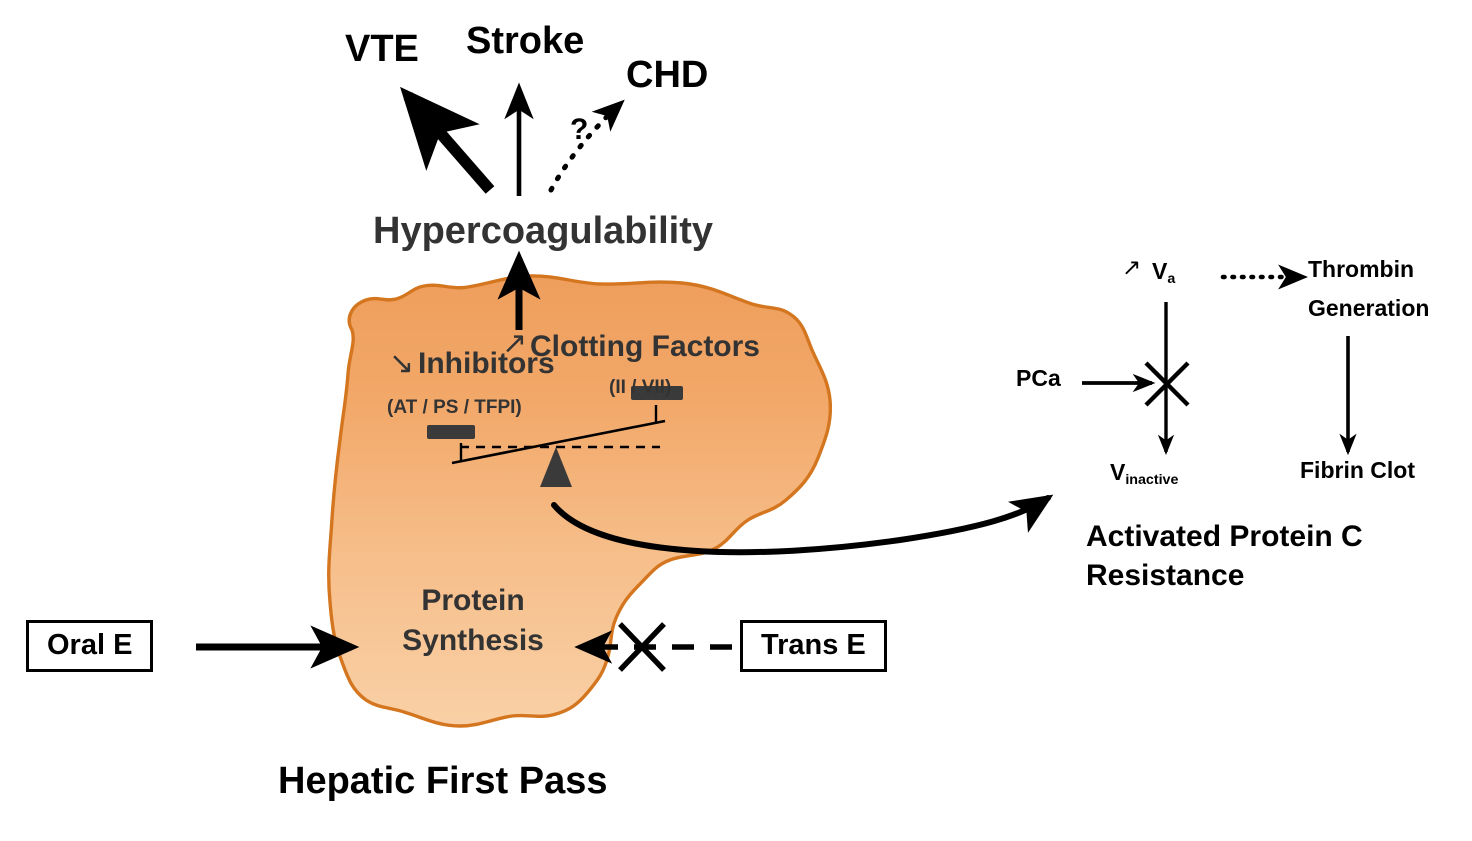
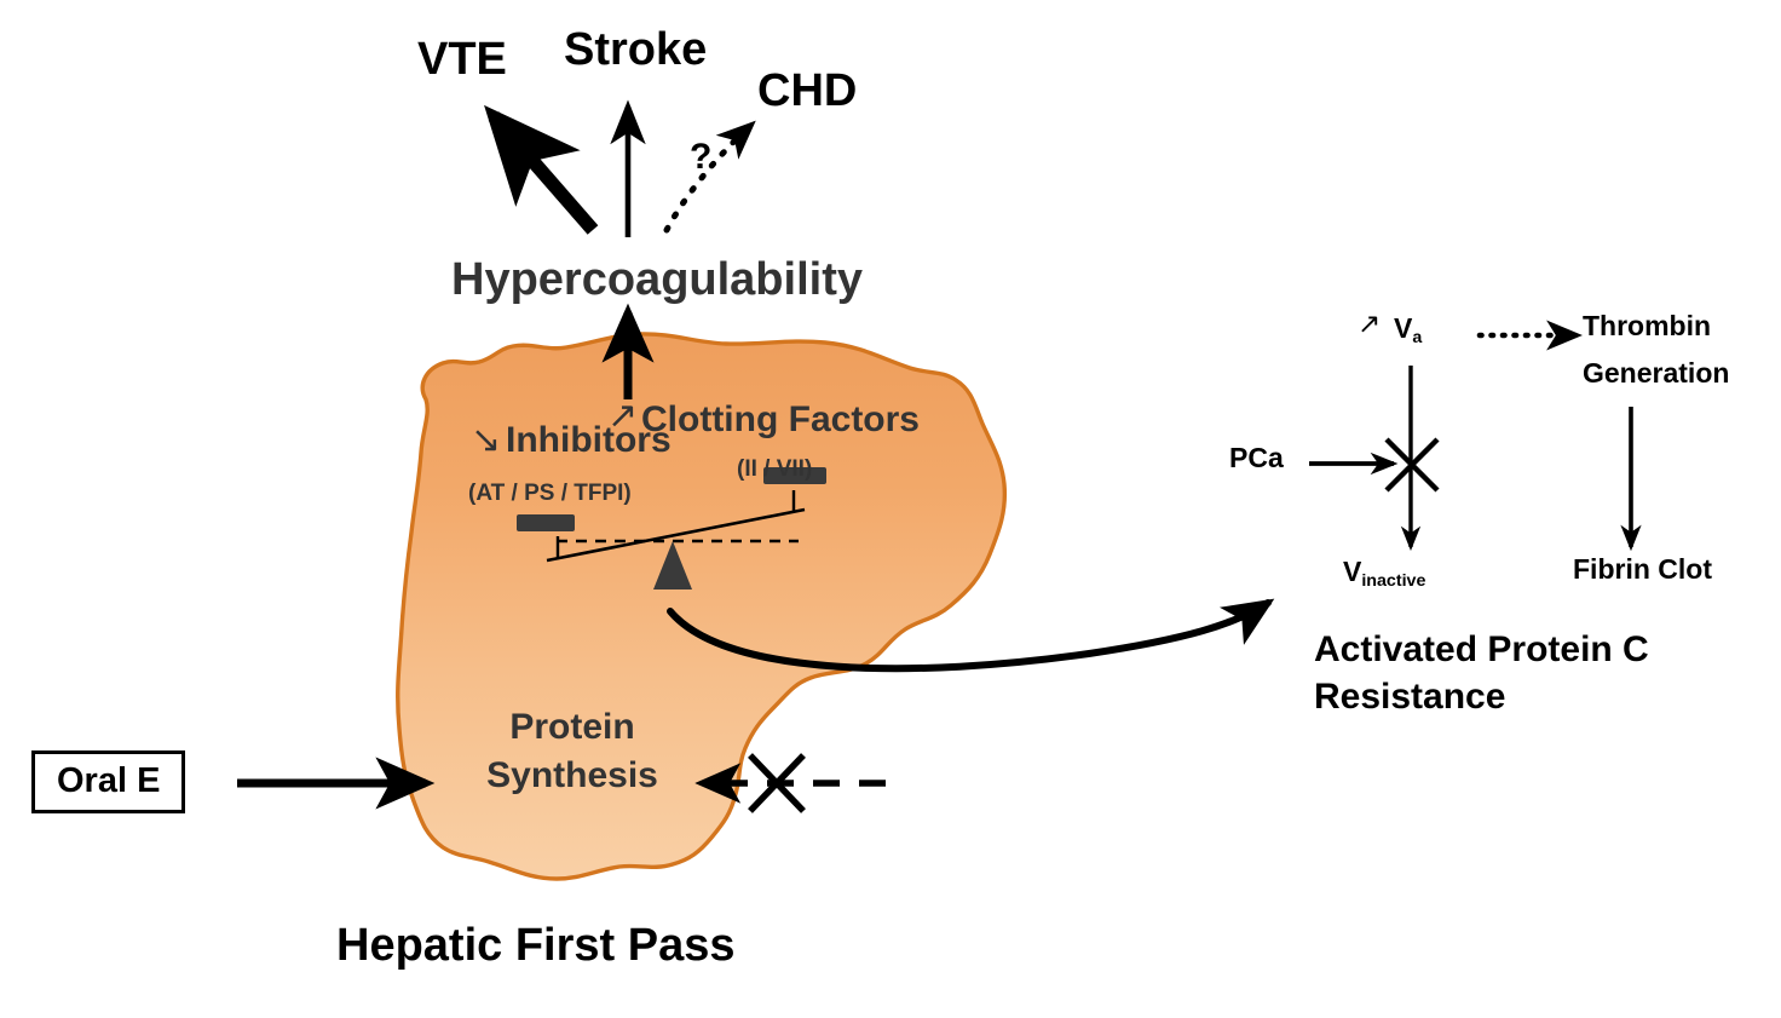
  VTE
  Stroke
  CHD
  ?
  Hypercoagulability
  Clotting Factors
  ↗
  (II / VII)
  Inhibitors
  ↘
  (AT / PS / TFPI)
  Protein
  Synthesis
  Oral E
- Trans E
  Hepatic First Pass
  ↗
  Va
  Vinactive
  PCa
  Thrombin
  Generation
  Fibrin Clot
  Activated Protein C
  Resistance
